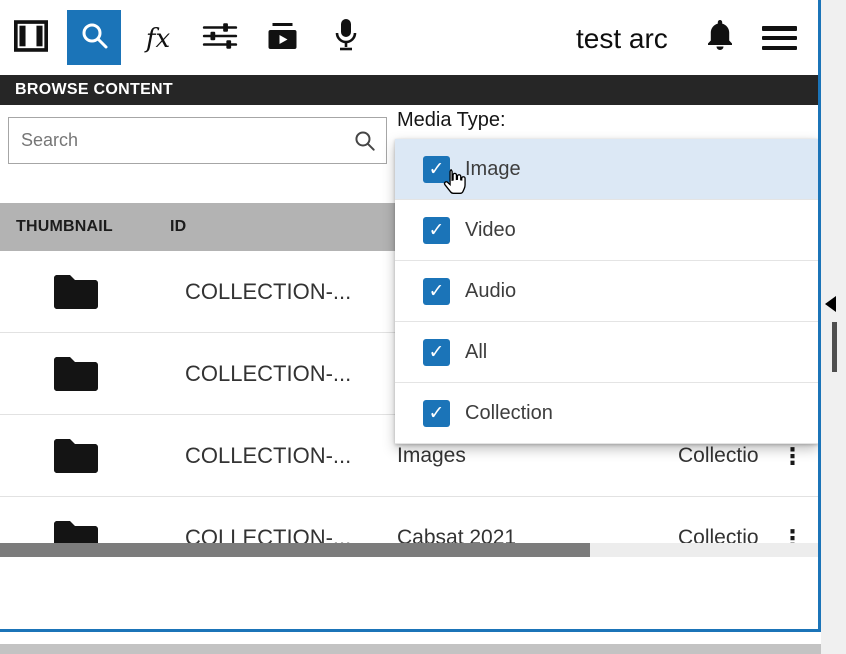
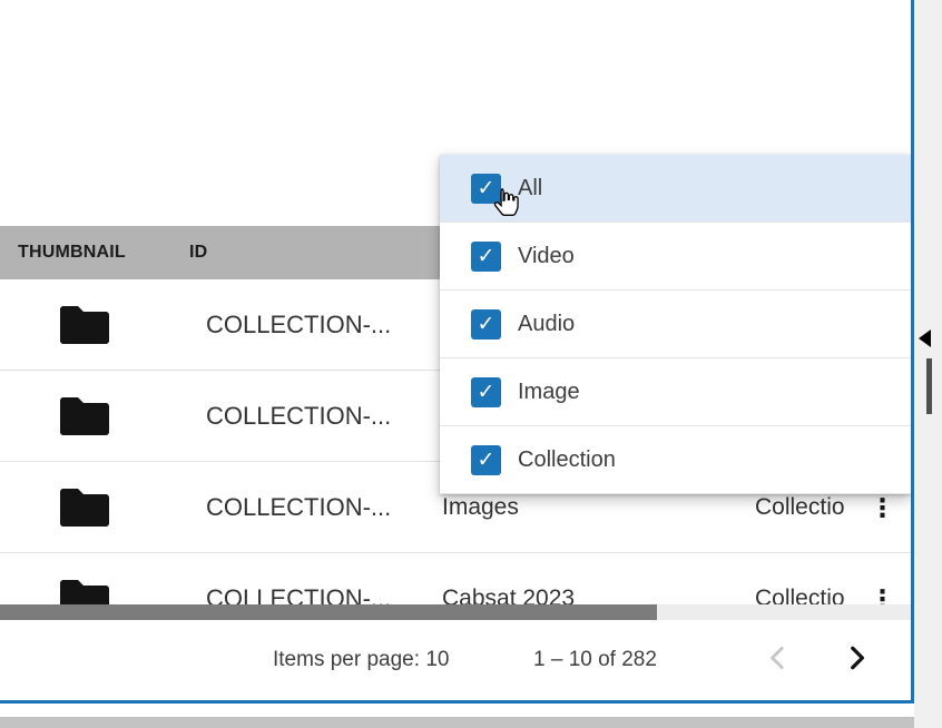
- fx
- test arc
- BROWSE CONTENT
- Search
- Media Type:
  THUMBNAIL
  ID
  COLLECTION-...
  COLLECTION-...
  COLLECTION-...
  Images
  Collectio
  COLLECTION-...
- Cabsat 2021
+ Cabsat 2023
  Collectio
+ Items per page: 10
+ 1 – 10 of 282
- Image
+ All
  Video
  Audio
- All
+ Image
  Collection
